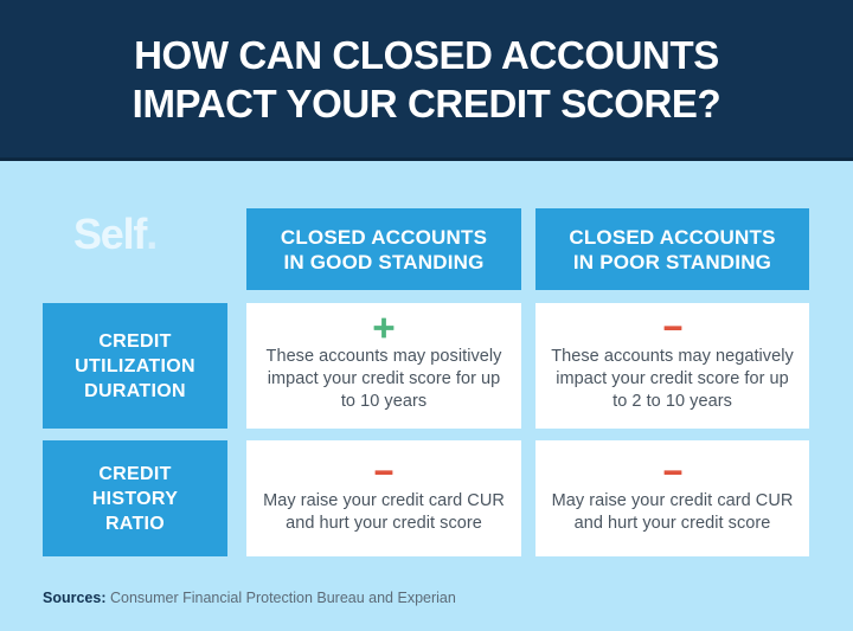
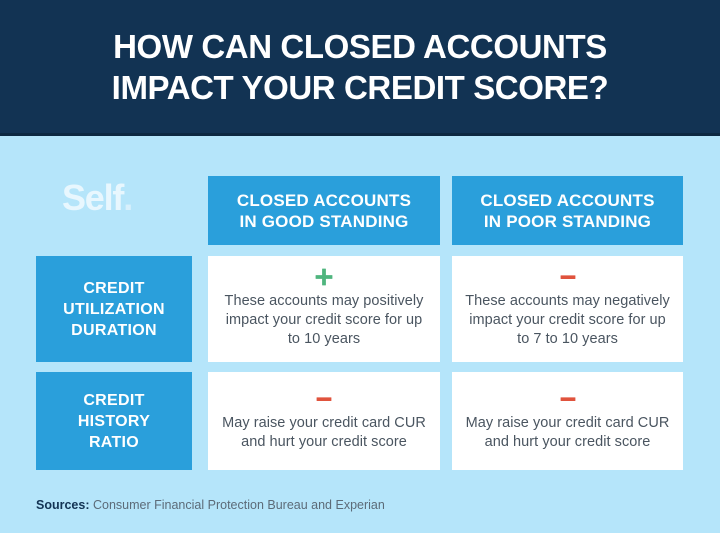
  HOW CAN CLOSED ACCOUNTS
  IMPACT YOUR CREDIT SCORE?
  Self.
  CLOSED ACCOUNTS
  IN GOOD STANDING
  CLOSED ACCOUNTS
  IN POOR STANDING
  CREDIT
  UTILIZATION
  DURATION
  CREDIT
  HISTORY
  RATIO
  These accounts may positively impact your credit score for up to 10 years
- These accounts may negatively impact your credit score for up to 2 to 10 years
+ These accounts may negatively impact your credit score for up to 7 to 10 years
  May raise your credit card CUR and hurt your credit score
  May raise your credit card CUR and hurt your credit score
  Sources: Consumer Financial Protection Bureau and Experian
